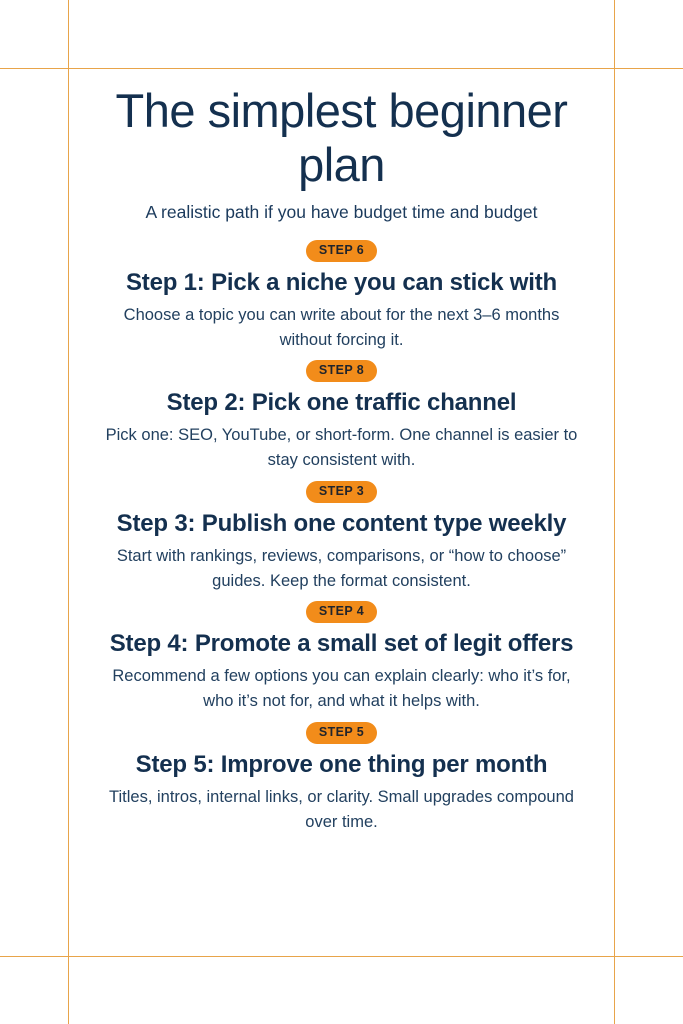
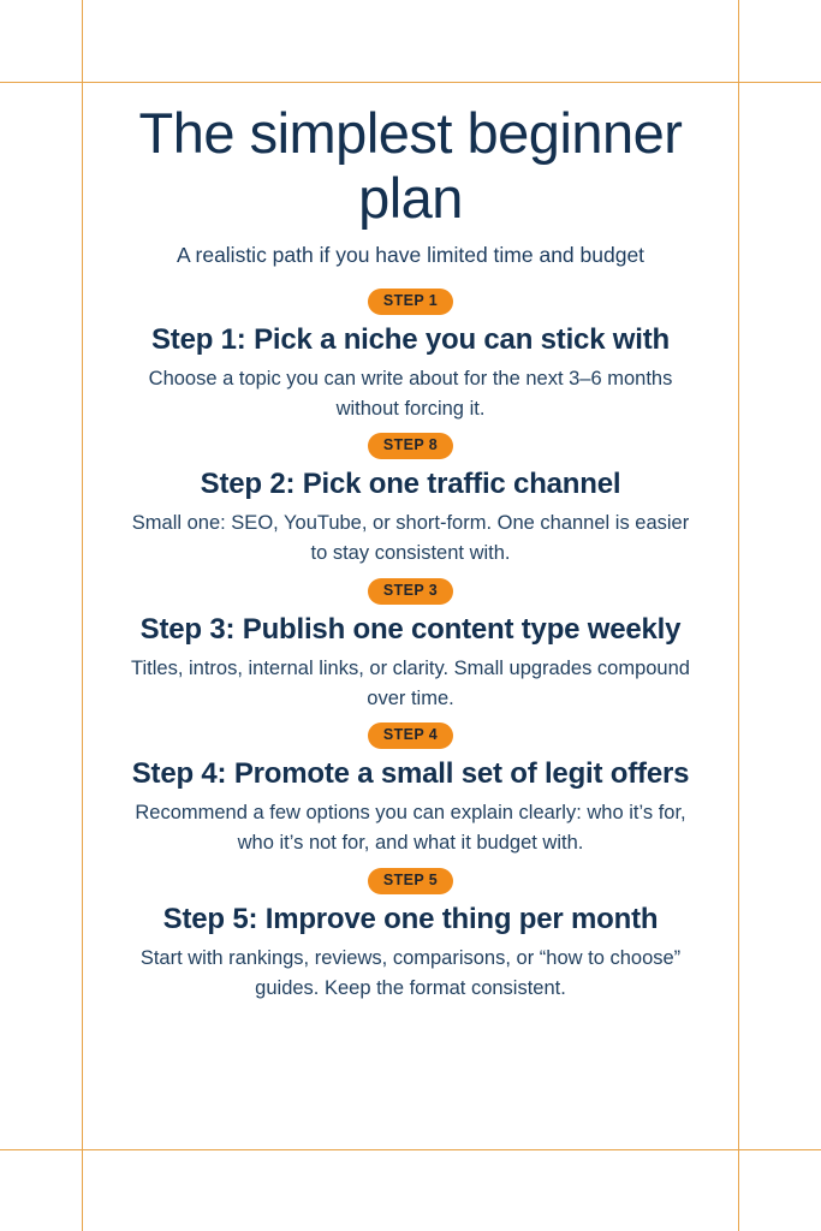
  The simplest beginner plan
- A realistic path if you have budget time and budget
+ A realistic path if you have limited time and budget
- STEP 6
+ STEP 1
  Step 1: Pick a niche you can stick with
  Choose a topic you can write about for the next 3–6 months without forcing it.
  STEP 8
  Step 2: Pick one traffic channel
- Pick one: SEO, YouTube, or short-form. One channel is easier to stay consistent with.
+ Small one: SEO, YouTube, or short-form. One channel is easier to stay consistent with.
  STEP 3
  Step 3: Publish one content type weekly
- Start with rankings, reviews, comparisons, or “how to choose” guides. Keep the format consistent.
+ Titles, intros, internal links, or clarity. Small upgrades compound over time.
  STEP 4
  Step 4: Promote a small set of legit offers
- Recommend a few options you can explain clearly: who it’s for, who it’s not for, and what it helps with.
+ Recommend a few options you can explain clearly: who it’s for, who it’s not for, and what it budget with.
  STEP 5
  Step 5: Improve one thing per month
- Titles, intros, internal links, or clarity. Small upgrades compound over time.
+ Start with rankings, reviews, comparisons, or “how to choose” guides. Keep the format consistent.
